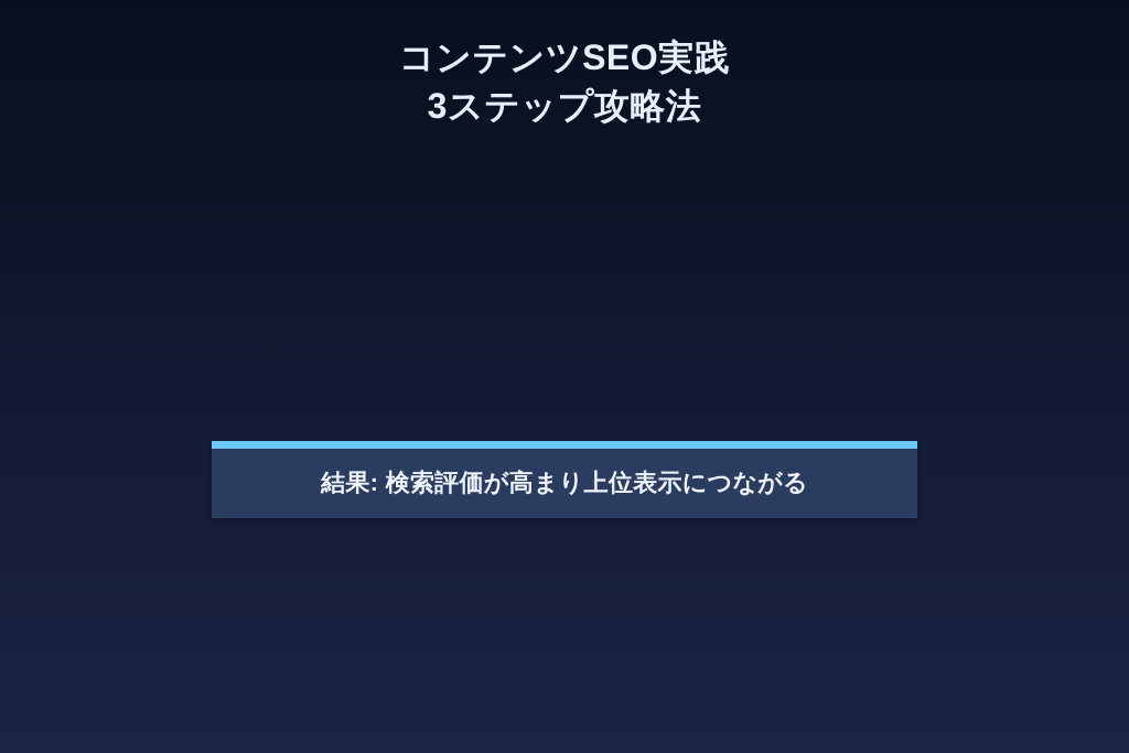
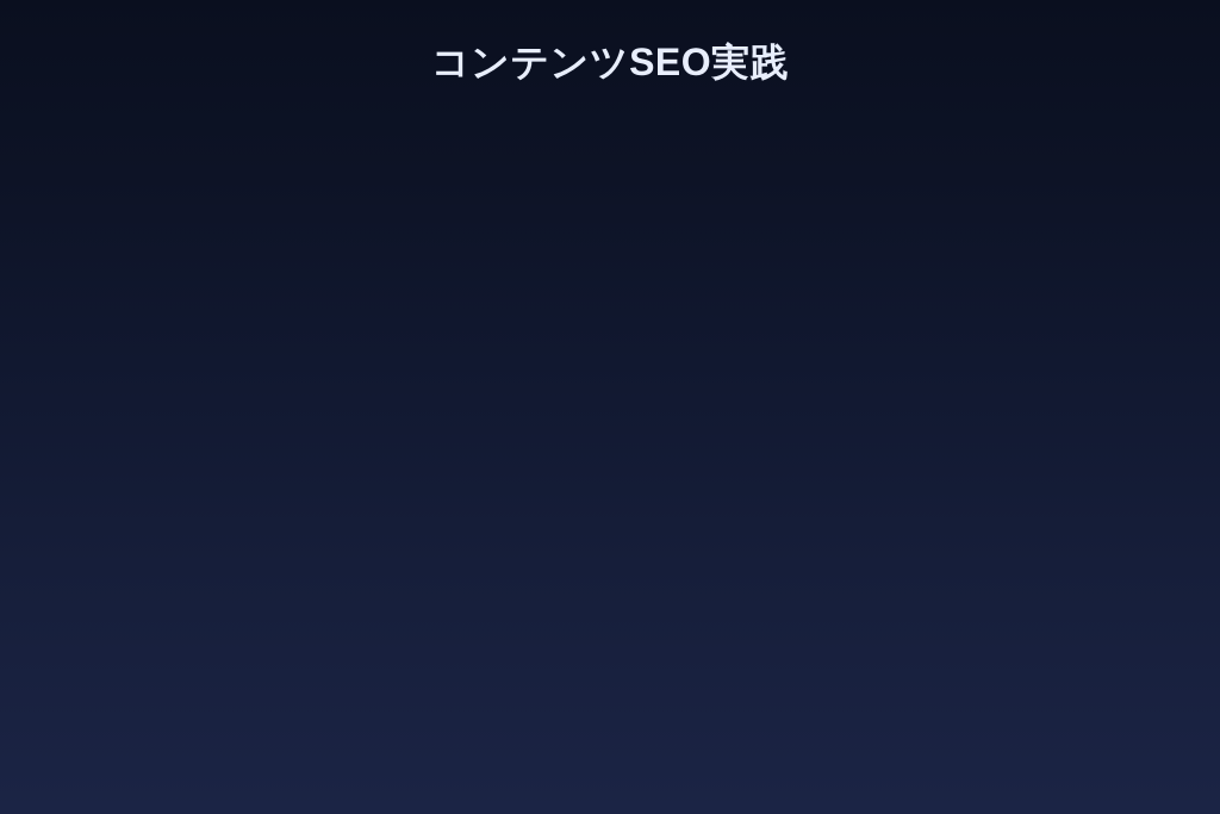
  コンテンツSEO実践
- 3ステップ攻略法
- 結果: 検索評価が高まり上位表示につながる
